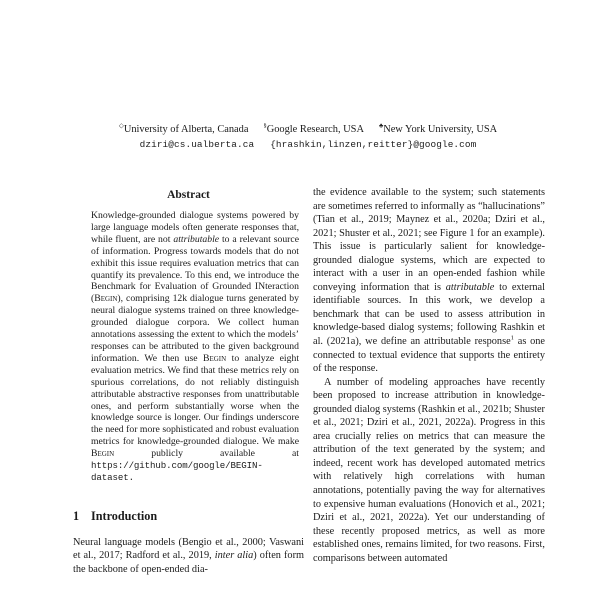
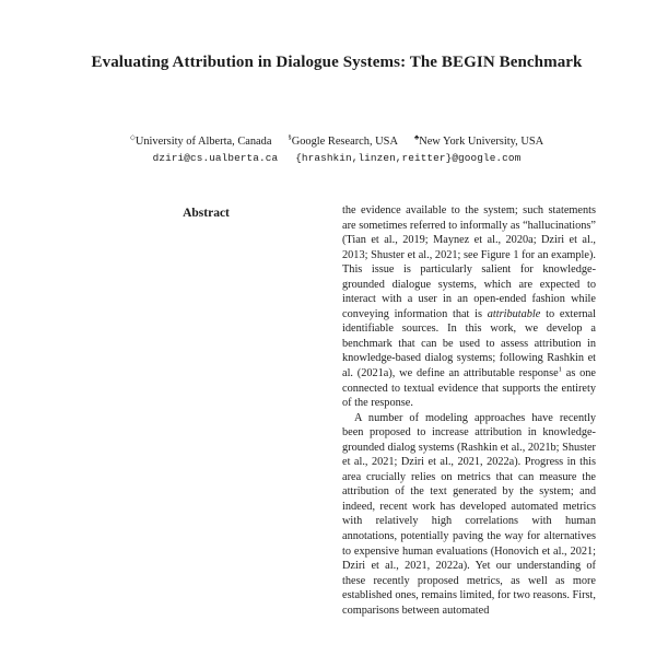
+ Evaluating Attribution in Dialogue Systems: The BEGIN Benchmark
  University of Alberta, Canada
  Google Research, USA
  New York University, USA
  dziri@cs.ualberta.ca {hrashkin,linzen,reitter}@google.com
  Abstract
- Knowledge-grounded dialogue systems powered by large language models often generate responses that, while fluent, are not attributable to a relevant source of information. Progress towards models that do not exhibit this issue requires evaluation metrics that can quantify its prevalence. To this end, we introduce the Benchmark for Evaluation of Grounded INteraction (Begin), comprising 12k dialogue turns generated by neural dialogue systems trained on three knowledge-grounded dialogue corpora. We collect human annotations assessing the extent to which the models’ responses can be attributed to the given background information. We then use Begin to analyze eight evaluation metrics. We find that these metrics rely on spurious correlations, do not reliably distinguish attributable abstractive responses from unattributable ones, and perform substantially worse when the knowledge source is longer. Our findings underscore the need for more sophisticated and robust evaluation metrics for knowledge-grounded dialogue. We make Begin publicly available at https://github.com/google/BEGIN-dataset.
- 1 Introduction
- Neural language models (Bengio et al., 2000; Vaswani et al., 2017; Radford et al., 2019, inter alia) often form the backbone of open-ended dia-
- the evidence available to the system; such statements are sometimes referred to informally as “hallucinations” (Tian et al., 2019; Maynez et al., 2020a; Dziri et al., 2021; Shuster et al., 2021; see Figure 1 for an example). This issue is particularly salient for knowledge-grounded dialogue systems, which are expected to interact with a user in an open-ended fashion while conveying information that is attributable to external identifiable sources. In this work, we develop a benchmark that can be used to assess attribution in knowledge-based dialog systems; following Rashkin et al. (2021a), we define an attributable response as one connected to textual evidence that supports the entirety of the response.
+ the evidence available to the system; such statements are sometimes referred to informally as “hallucinations” (Tian et al., 2019; Maynez et al., 2020a; Dziri et al., 2013; Shuster et al., 2021; see Figure 1 for an example). This issue is particularly salient for knowledge-grounded dialogue systems, which are expected to interact with a user in an open-ended fashion while conveying information that is attributable to external identifiable sources. In this work, we develop a benchmark that can be used to assess attribution in knowledge-based dialog systems; following Rashkin et al. (2021a), we define an attributable response as one connected to textual evidence that supports the entirety of the response.
  A number of modeling approaches have recently been proposed to increase attribution in knowledge-grounded dialog systems (Rashkin et al., 2021b; Shuster et al., 2021; Dziri et al., 2021, 2022a). Progress in this area crucially relies on metrics that can measure the attribution of the text generated by the system; and indeed, recent work has developed automated metrics with relatively high correlations with human annotations, potentially paving the way for alternatives to expensive human evaluations (Honovich et al., 2021; Dziri et al., 2021, 2022a). Yet our understanding of these recently proposed metrics, as well as more established ones, remains limited, for two reasons. First, comparisons between automated
